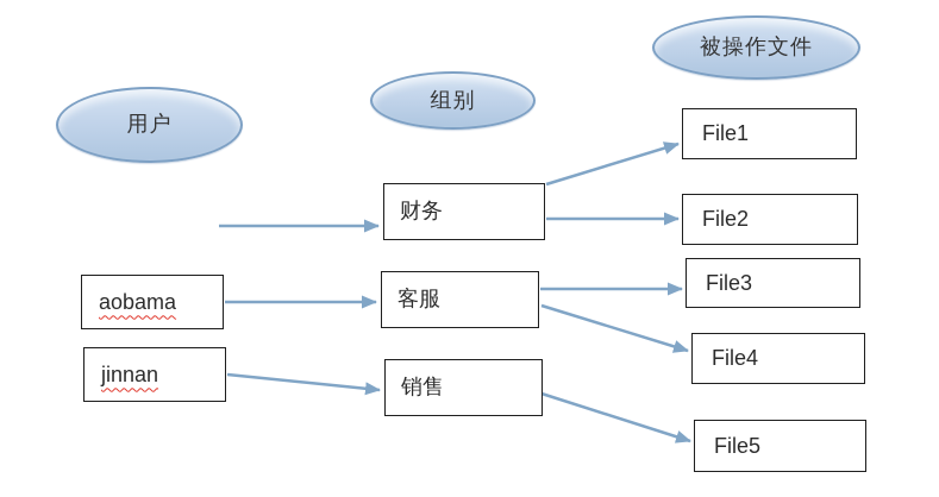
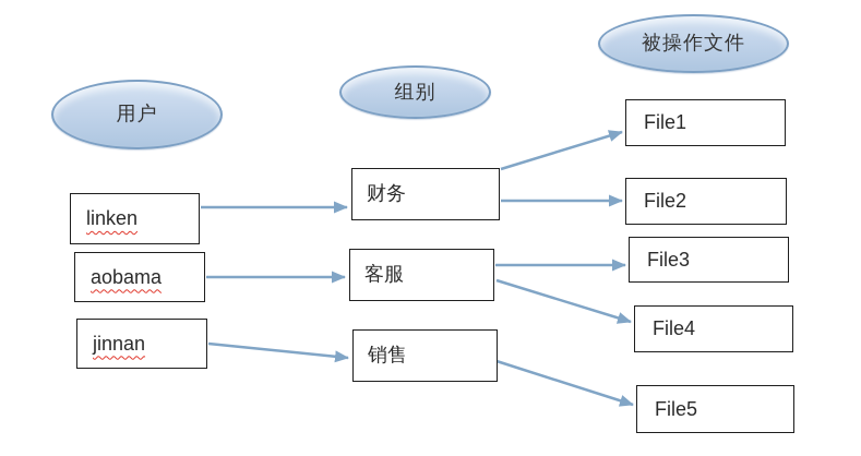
  用户
  组别
  被操作文件
+ linken
  aobama
  jinnan
  财务
  客服
  销售
  File1
  File2
  File3
  File4
  File5
